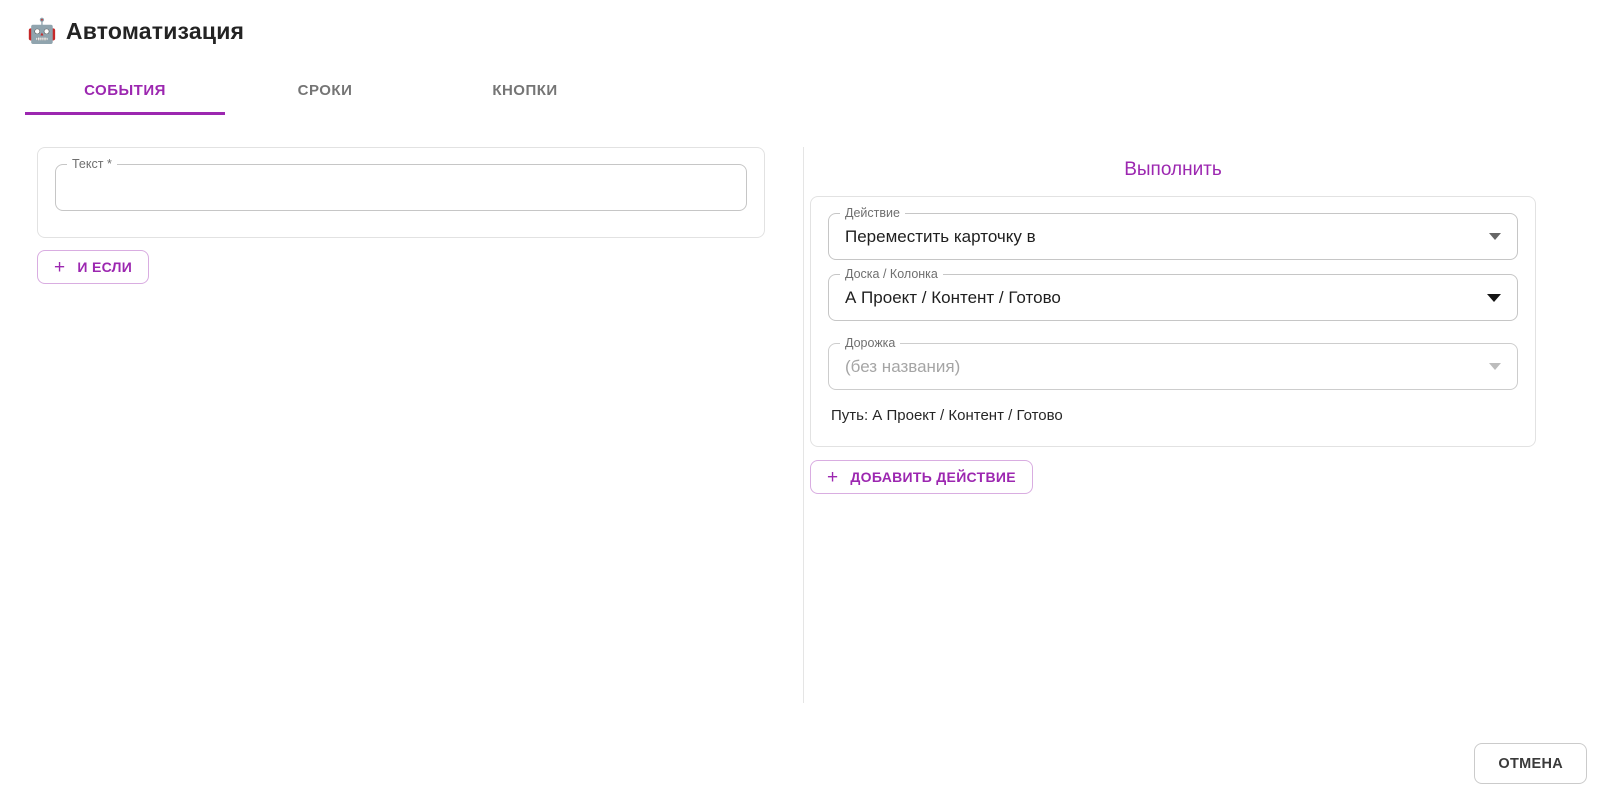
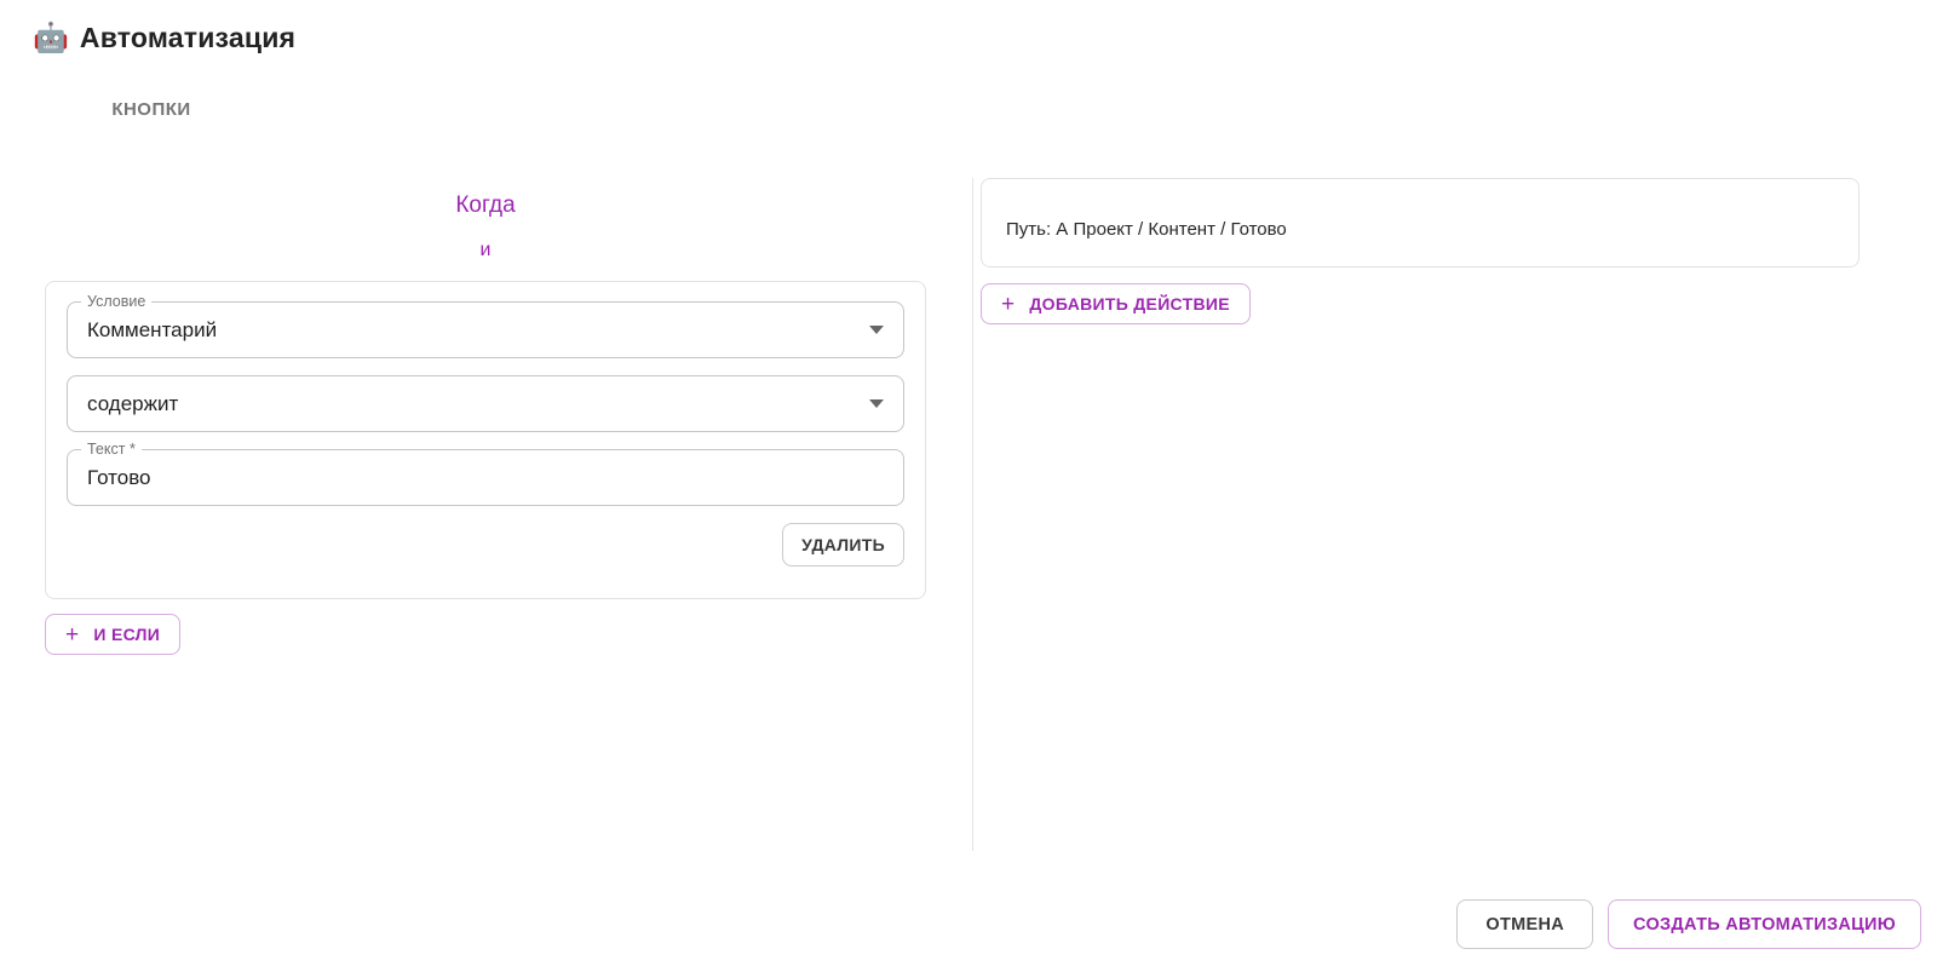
  🤖
  Автоматизация
- СОБЫТИЯ
- СРОКИ
  КНОПКИ
+ Когда
+ и
+ Условие
+ Комментарий
+ содержит
  Текст *
+ Готово
+ УДАЛИТЬ
  +
  И ЕСЛИ
- Выполнить
- Действие
- Переместить карточку в
- Доска / Колонка
- А Проект / Контент / Готово
- Дорожка
- (без названия)
  Путь: А Проект / Контент / Готово
  +
  ДОБАВИТЬ ДЕЙСТВИЕ
  ОТМЕНА
+ СОЗДАТЬ АВТОМАТИЗАЦИЮ
